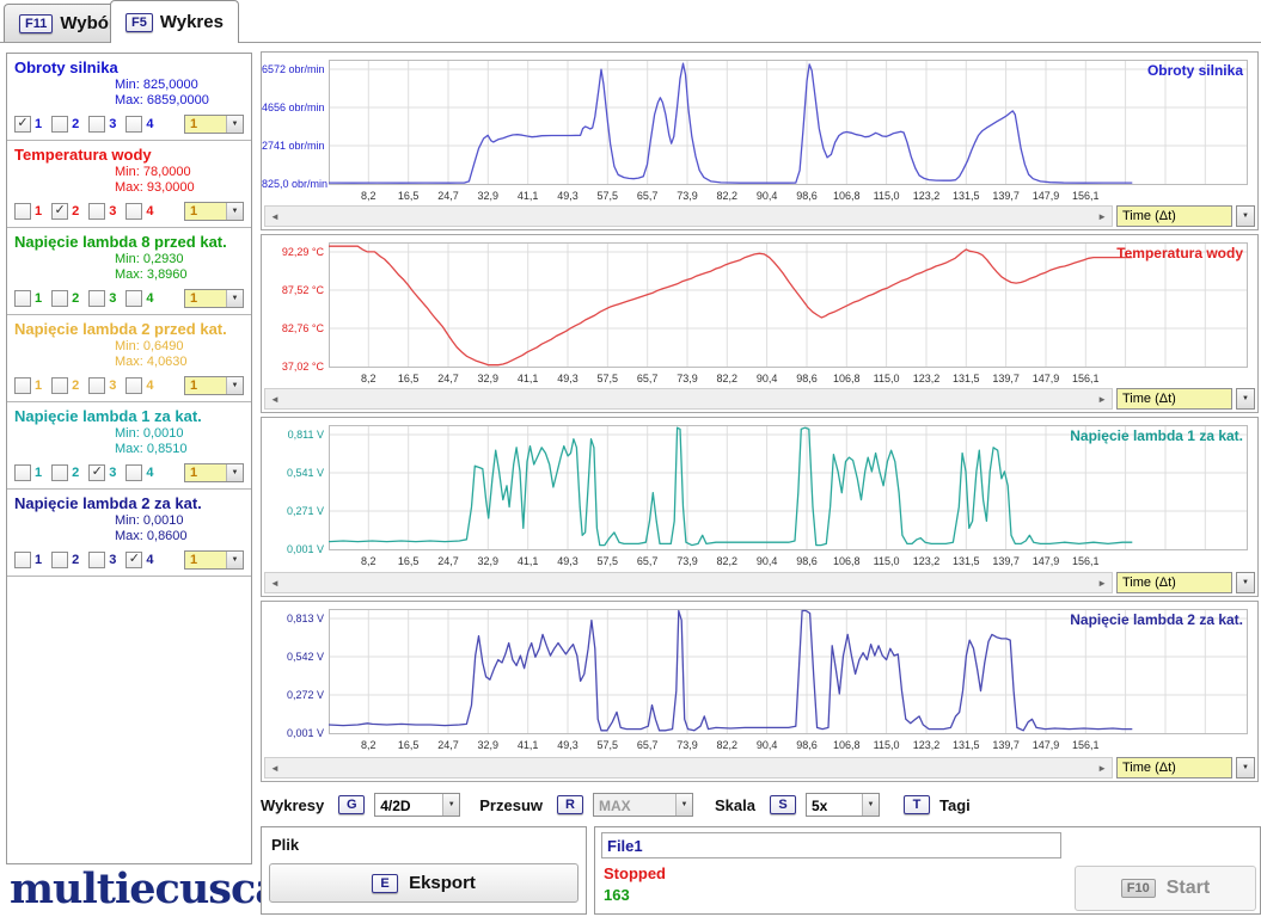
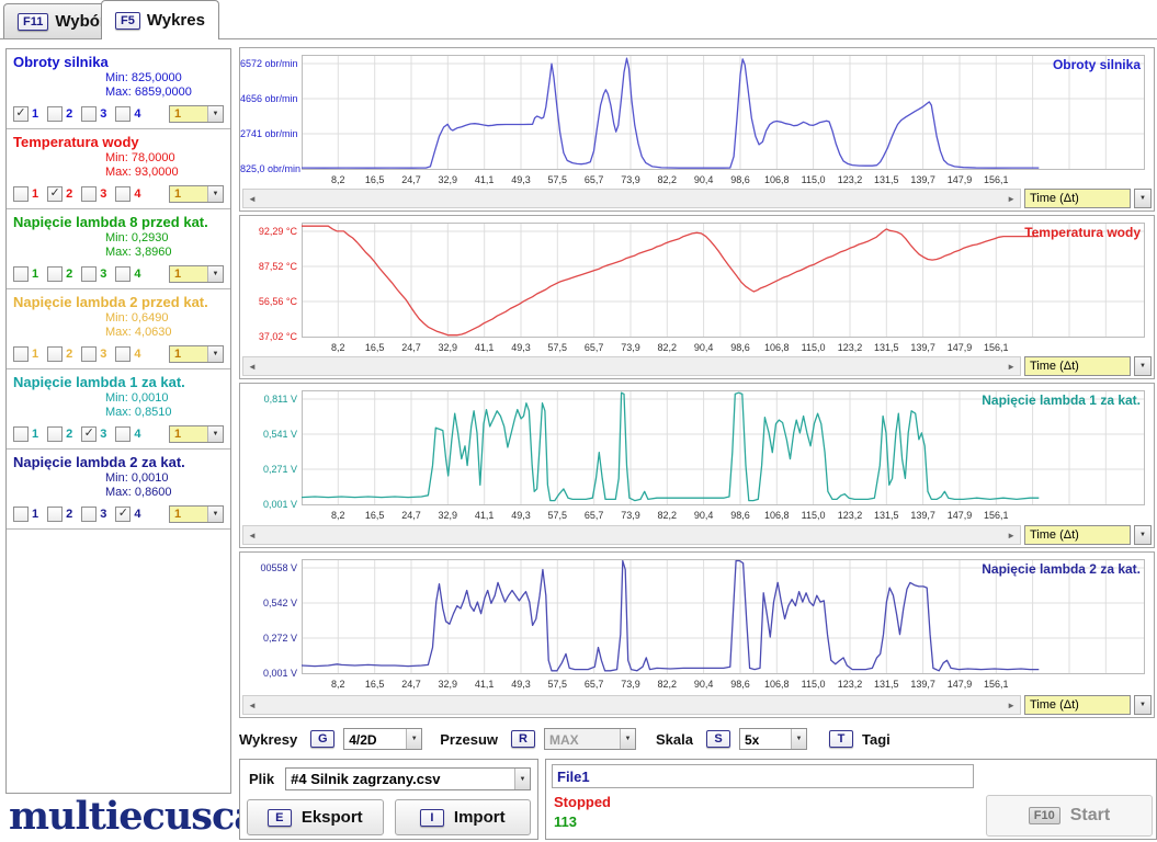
  F11
  Wybó
  F5
  Wykres
  Obroty silnika
  Min: 825,0000
  Max: 6859,0000
  ✓
  1
  2
  3
  4
  1
  Temperatura wody
  Min: 78,0000
  Max: 93,0000
  1
  ✓
  2
  3
  4
  1
  Napięcie lambda 8 przed kat.
  Min: 0,2930
  Max: 3,8960
  1
  2
  3
  4
  1
  Napięcie lambda 2 przed kat.
  Min: 0,6490
  Max: 4,0630
  1
  2
  3
  4
  1
  Napięcie lambda 1 za kat.
  Min: 0,0010
  Max: 0,8510
  1
  2
  ✓
  3
  4
  1
  Napięcie lambda 2 za kat.
  Min: 0,0010
  Max: 0,8600
  1
  2
  3
  ✓
  4
  1
  multiecusc
  6572 obr/min
  4656 obr/min
  2741 obr/min
  825,0 obr/min
  8,2
  16,5
  24,7
  32,9
  41,1
  49,3
  57,5
  65,7
  73,9
  82,2
  90,4
  98,6
  106,8
  115,0
  123,2
  131,5
  139,7
  147,9
  156,1
  Obroty silnika
  ◄
  ►
  Time (Δt)
  92,29 °C
  87,52 °C
- 82,76 °C
+ 56,56 °C
  37,02 °C
  8,2
  16,5
  24,7
  32,9
  41,1
  49,3
  57,5
  65,7
  73,9
  82,2
  90,4
  98,6
  106,8
  115,0
  123,2
  131,5
  139,7
  147,9
  156,1
  Temperatura wody
  ◄
  ►
  Time (Δt)
  0,811 V
  0,541 V
  0,271 V
  0,001 V
  8,2
  16,5
  24,7
  32,9
  41,1
  49,3
  57,5
  65,7
  73,9
  82,2
  90,4
  98,6
  106,8
  115,0
  123,2
  131,5
  139,7
  147,9
  156,1
  Napięcie lambda 1 za kat.
  ◄
  ►
  Time (Δt)
- 0,813 V
+ 00558 V
  0,542 V
  0,272 V
  0,001 V
  8,2
  16,5
  24,7
  32,9
  41,1
  49,3
  57,5
  65,7
  73,9
  82,2
  90,4
  98,6
  106,8
  115,0
  123,2
  131,5
  139,7
  147,9
  156,1
  Napięcie lambda 2 za kat.
  ◄
  ►
  Time (Δt)
  Wykresy
  G
  4/2D
  Przesuw
  R
  MAX
  Skala
  S
  5x
  T
  Tagi
  Plik
+ #4 Silnik zagrzany.csv
  E
  Eksport
+ I
+ Import
  File1
  Stopped
- 163
+ 113
  F10
  Start
